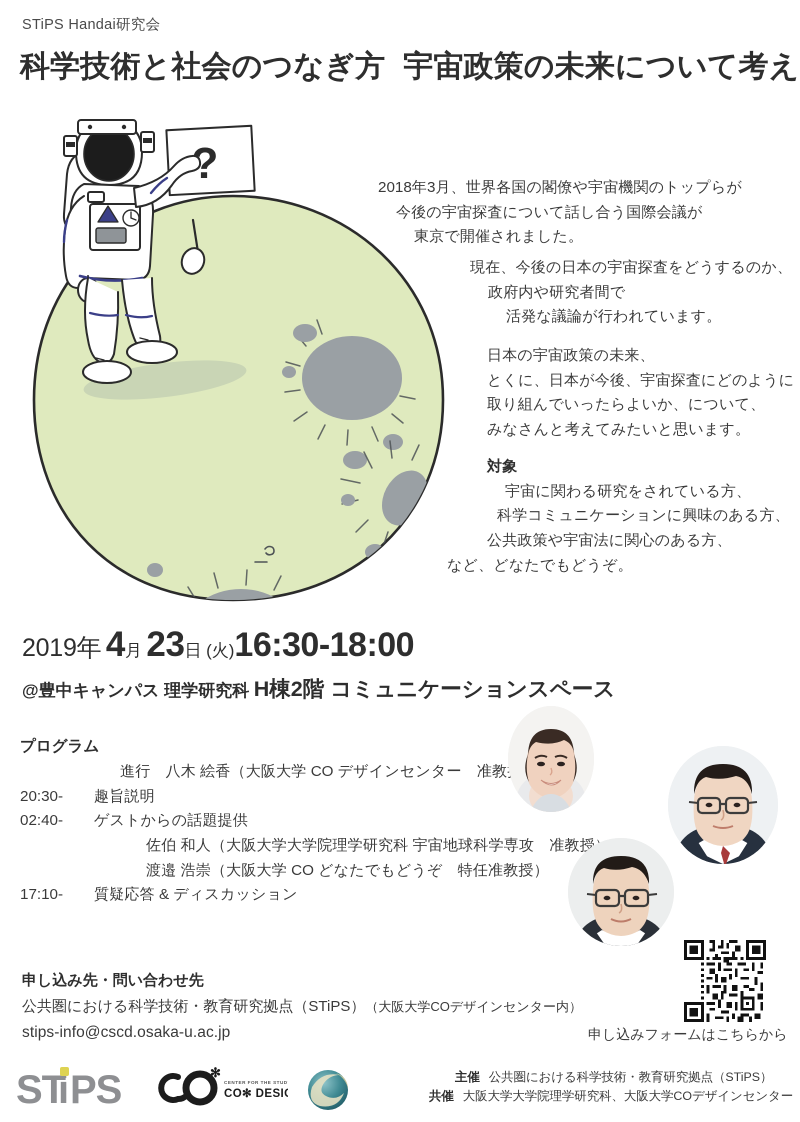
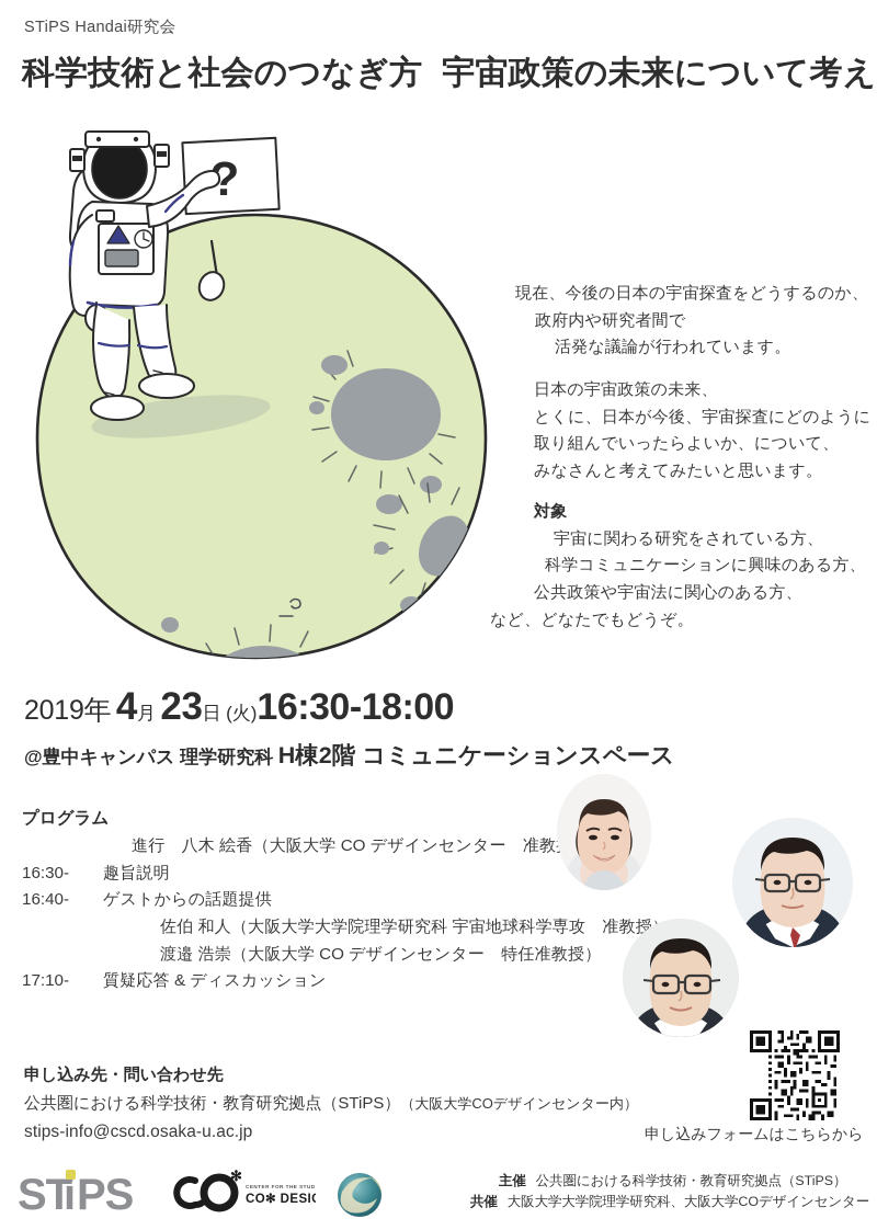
  STiPS Handai研究会
  科学技術と社会のつなぎ方 宇宙政策の未来について考え
  ?
- 2018年3月、世界各国の閣僚や宇宙機関のトップらが
- 今後の宇宙探査について話し合う国際会議が
- 東京で開催されました。
  現在、今後の日本の宇宙探査をどうするのか、
  政府内や研究者間で
  活発な議論が行われています。
  日本の宇宙政策の未来、
  とくに、日本が今後、宇宙探査にどのように
  取り組んでいったらよいか、について、
  みなさんと考えてみたいと思います。
  対象
  宇宙に関わる研究をされている方、
  科学コミュニケーションに興味のある方、
  公共政策や宇宙法に関心のある方、
  など、どなたでもどうぞ。
  2019年 4月 23日 (火)16:30-18:00
  @豊中キャンパス 理学研究科 H棟2階 コミュニケーションスペース
  プログラム
  進行 八木 絵香（大阪大学 CO デザインセンター 准教
- 20:30-
+ 16:30-
  趣旨説明
- 02:40-
+ 16:40-
  ゲストからの話題提供
  佐伯 和人（大阪大学大学院理学研究科 宇宙地球科学専攻 准教授
- 渡邉 浩崇（大阪大学 CO どなたでもどうぞ 特任准教授）
+ 渡邉 浩崇（大阪大学 CO デザインセンター 特任准教授）
  17:10-
  質疑応答 & ディスカッション
  申し込み先・問い合わせ先
  公共圏における科学技術・教育研究拠点（STiPS）（大阪大学COデザインセンター内）
  stips-info@cscd.osaka-u.ac.jp
  申し込みフォームはこちらから
  主催 公共圏における科学技術・教育研究拠点（STiPS）
  共催 大阪大学大学院理学研究科、大阪大学COデザインセンター
  ST
  i
  PS
  ✻
  CO✻ DESI
